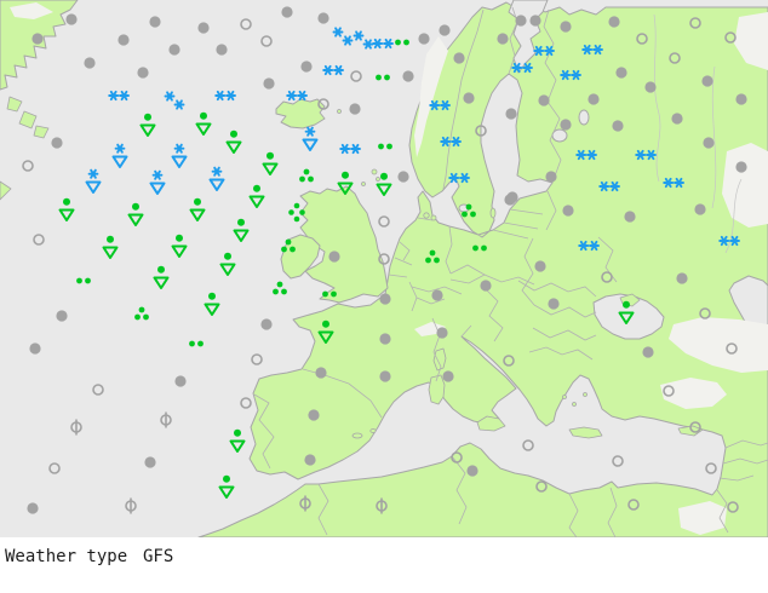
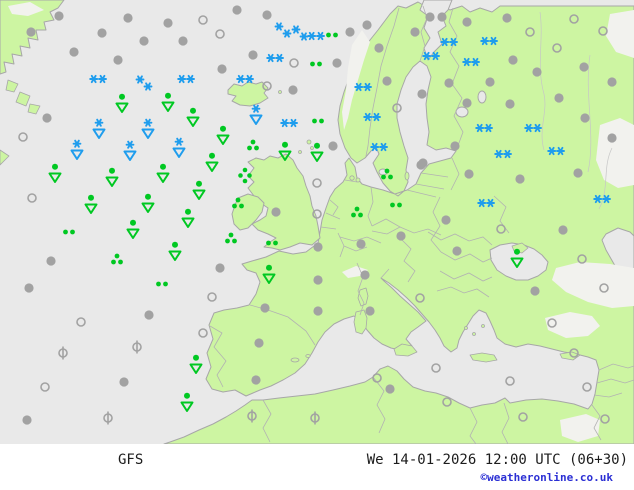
- Weather type
  GFS
+ We 14-01-2026 12:00 UTC (06+30)
+ ©weatheronline.co.uk
